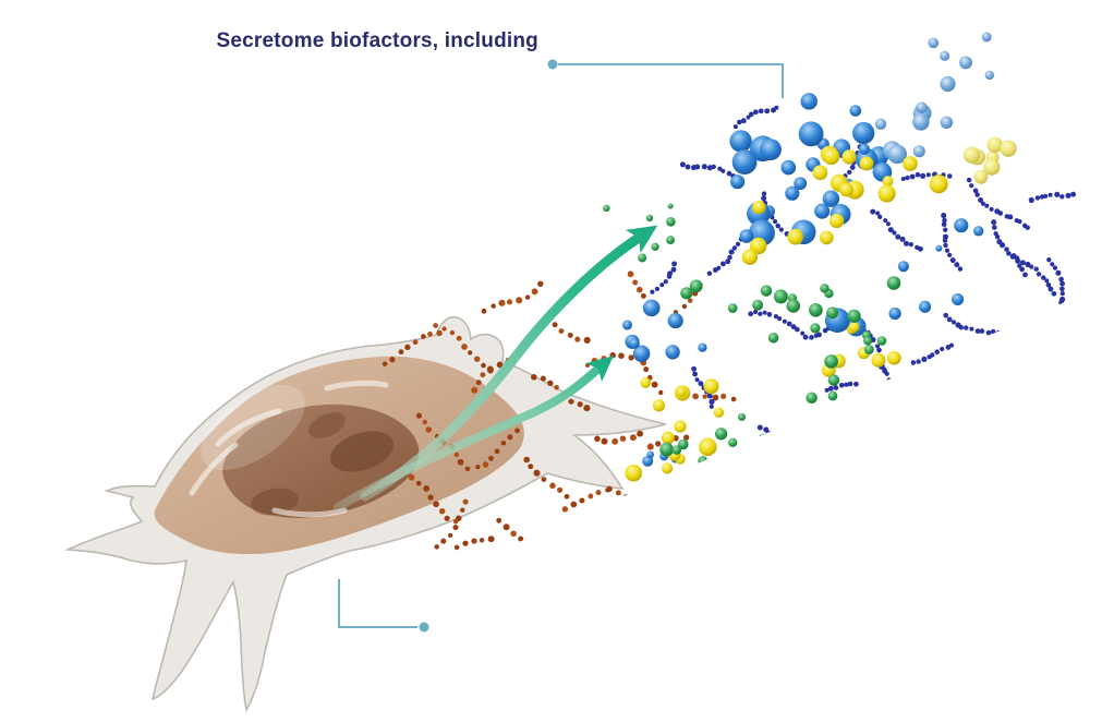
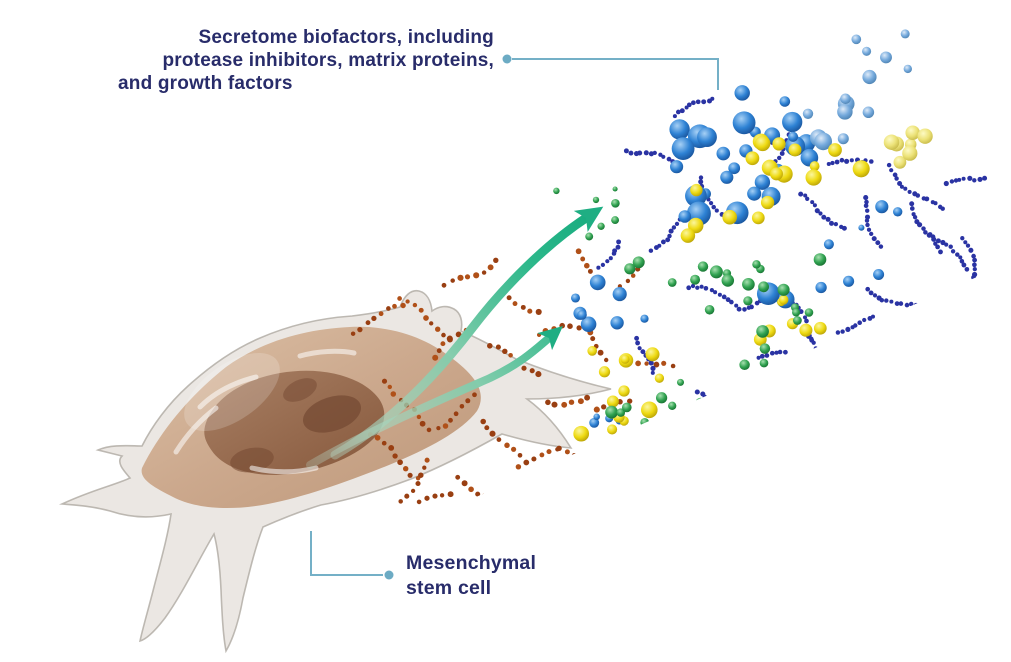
  Secretome biofactors, including
+ protease inhibitors, matrix proteins,
+ and growth factors
+ Mesenchymal
+ stem cell
